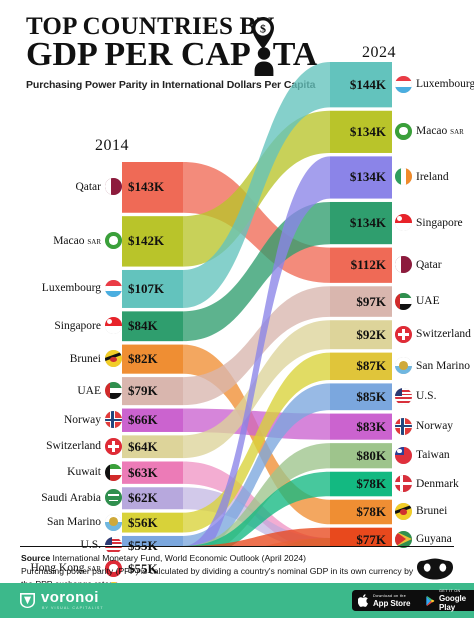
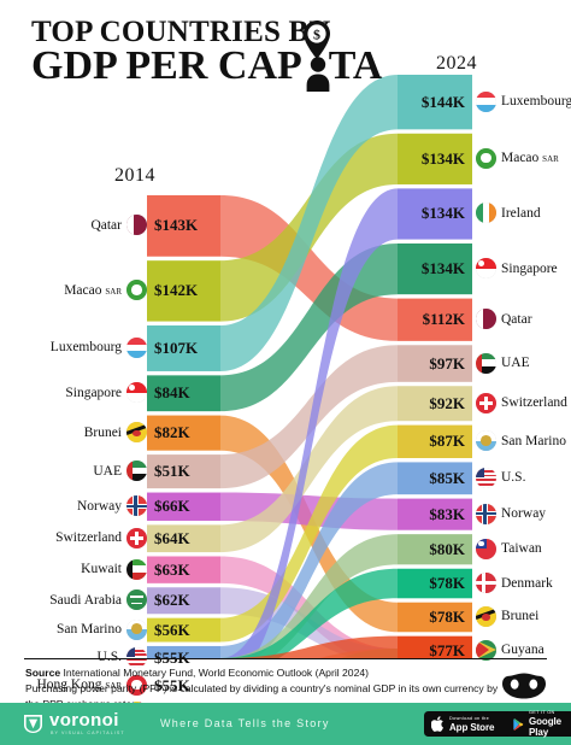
  TOP COUNTRIES B
  GDP PER CAP TA
- Purchasing Power Parity in International Dollars Per Capita
  $
  2014
  2024
  Qatar
  $143K
  Macao SAR
  $142K
  Luxembourg
  $107K
  Singapore
  $84K
  Brunei
  $82K
  UAE
- $79K
+ $51K
  Norway
  $66K
  Switzerland
  $64K
  Kuwait
  $63K
  Saudi Arabia
  $62K
  San Marino
  $56K
  Hong Kong SAR
  $55K
  Luxembourg
  $144K
  Macao SAR
  $134K
  Ireland
  $134K
  Singapore
  $134K
  Qatar
  $112K
  UAE
  $97K
  Switzerland
  $92K
  San Marino
  $87K
  U.S.
  $85K
  Norway
  $83K
  Taiwan
  $80K
  Denmark
  $78K
  Brunei
  $78K
  Guyana
  $77K
  Source International Monetary Fund, World Economic Outlook (April 2024)
  Purchasing power parity (PPP) is calculated by dividing a country's nominal GDP in its own currency by
  voronoi
+ Where Data Tells the Story
  App Store
  Google Play
